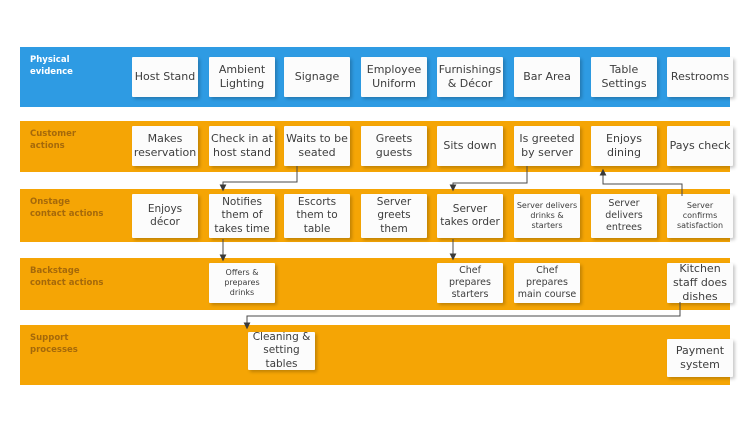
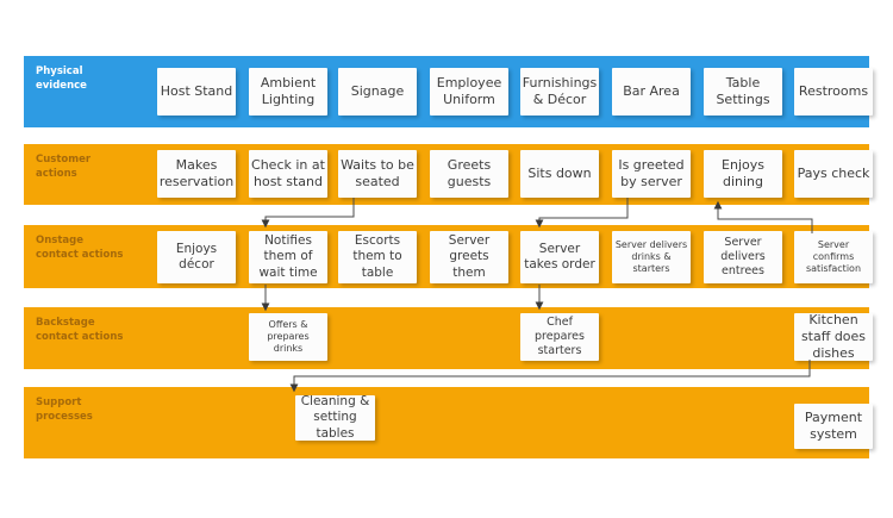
  Physical evidence
  Host Stand
  Ambient Lighting
  Signage
  Employee Uniform
  Furnishings & Décor
  Bar Area
  Table Settings
  Restrooms
  Customer actions
  Makes reservation
  Check in at host stand
  Waits to be seated
  Greets guests
  Sits down
  Is greeted by server
  Enjoys dining
  Pays check
  Onstage contact actions
  Enjoys décor
- Notifies them of takes time
+ Notifies them of wait time
  Escorts them to table
  Server greets them
  Server takes order
  Server delivers drinks & starters
  Server delivers entrees
  Server confirms satisfaction
  Backstage contact actions
  Offers & prepares drinks
  Chef prepares starters
- Chef prepares main course
  Kitchen staff does dishes
  Support processes
  Cleaning & setting tables
  Payment system
